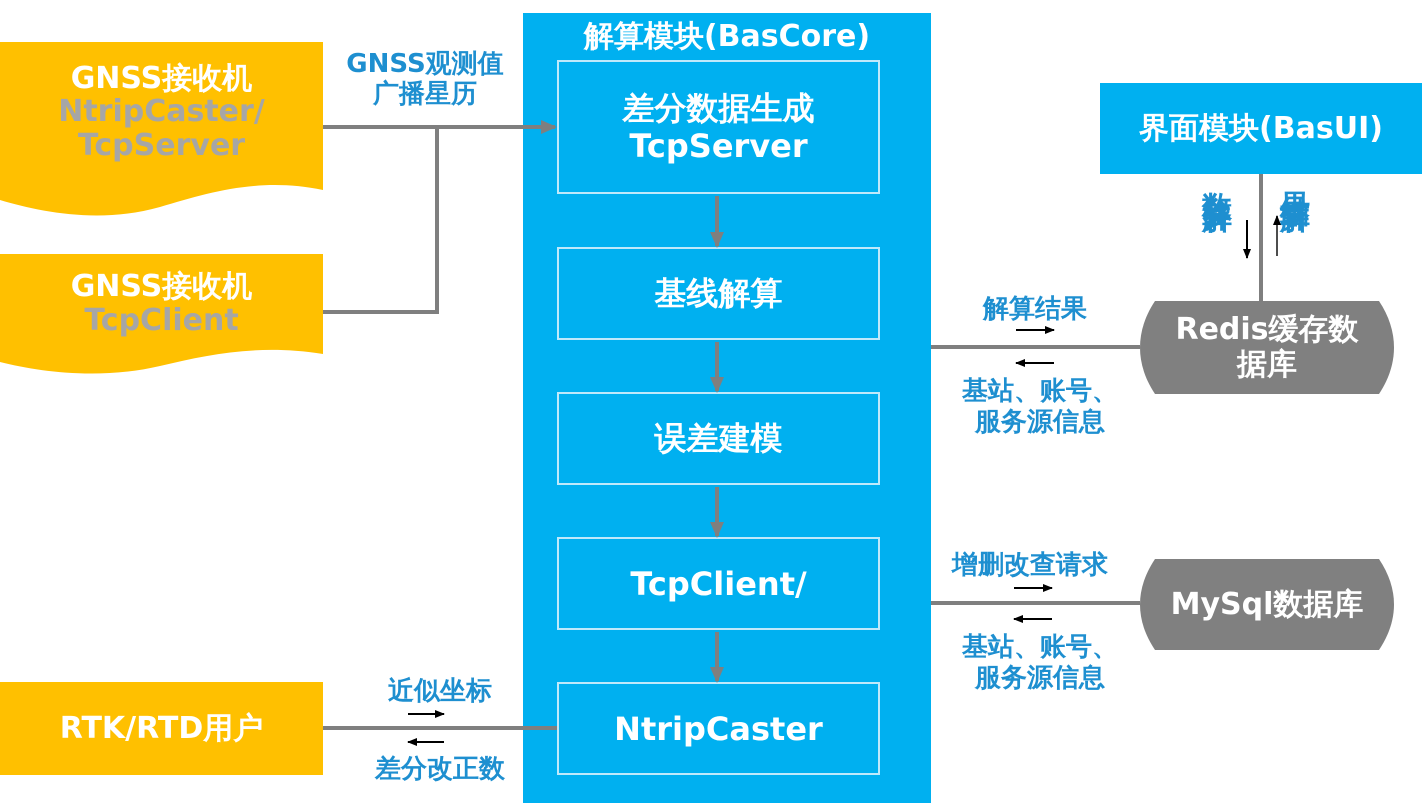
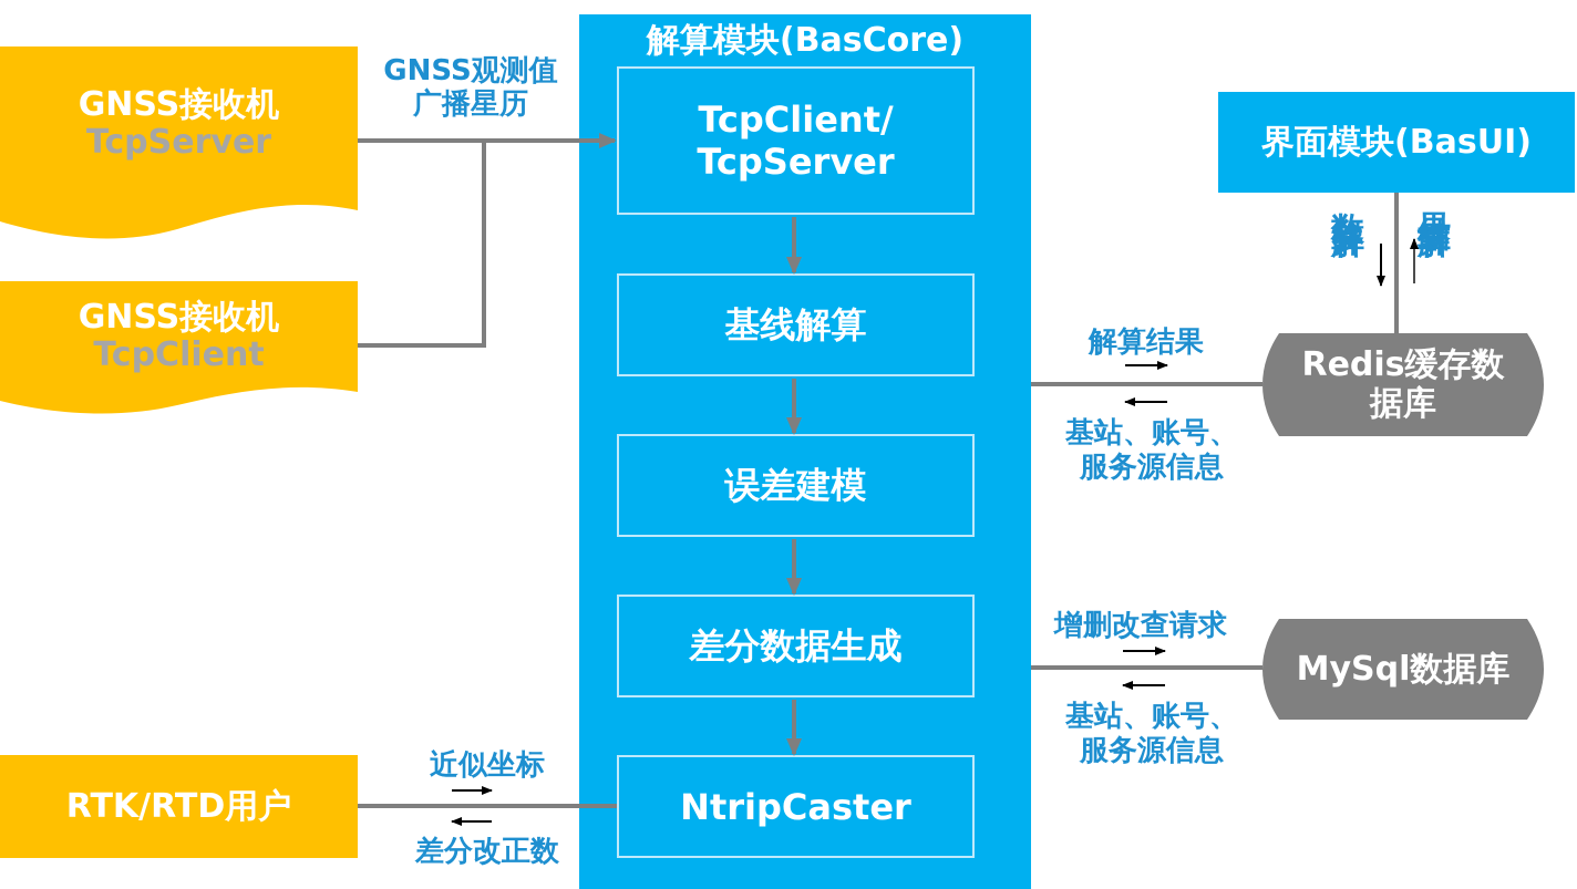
  GNSS接收机
- NtripCaster/
  TcpServer
  GNSS接收机
  TcpClient
  GNSS观测值
  广播星历
  解算模块(BasCore)
- 差分数据生成
+ TcpClient/
  TcpServer
  基线解算
  误差建模
- TcpClient/
+ 差分数据生成
  NtripCaster
  RTK/RTD用户
  近似坐标
  差分改正数
  界面模块(BasUI)
  Redis缓存数
  据库
  解算结果
  基站、账号、
  服务源信息
  MySql数据库
  增删改查请求
  基站、账号、
  服务源信息
